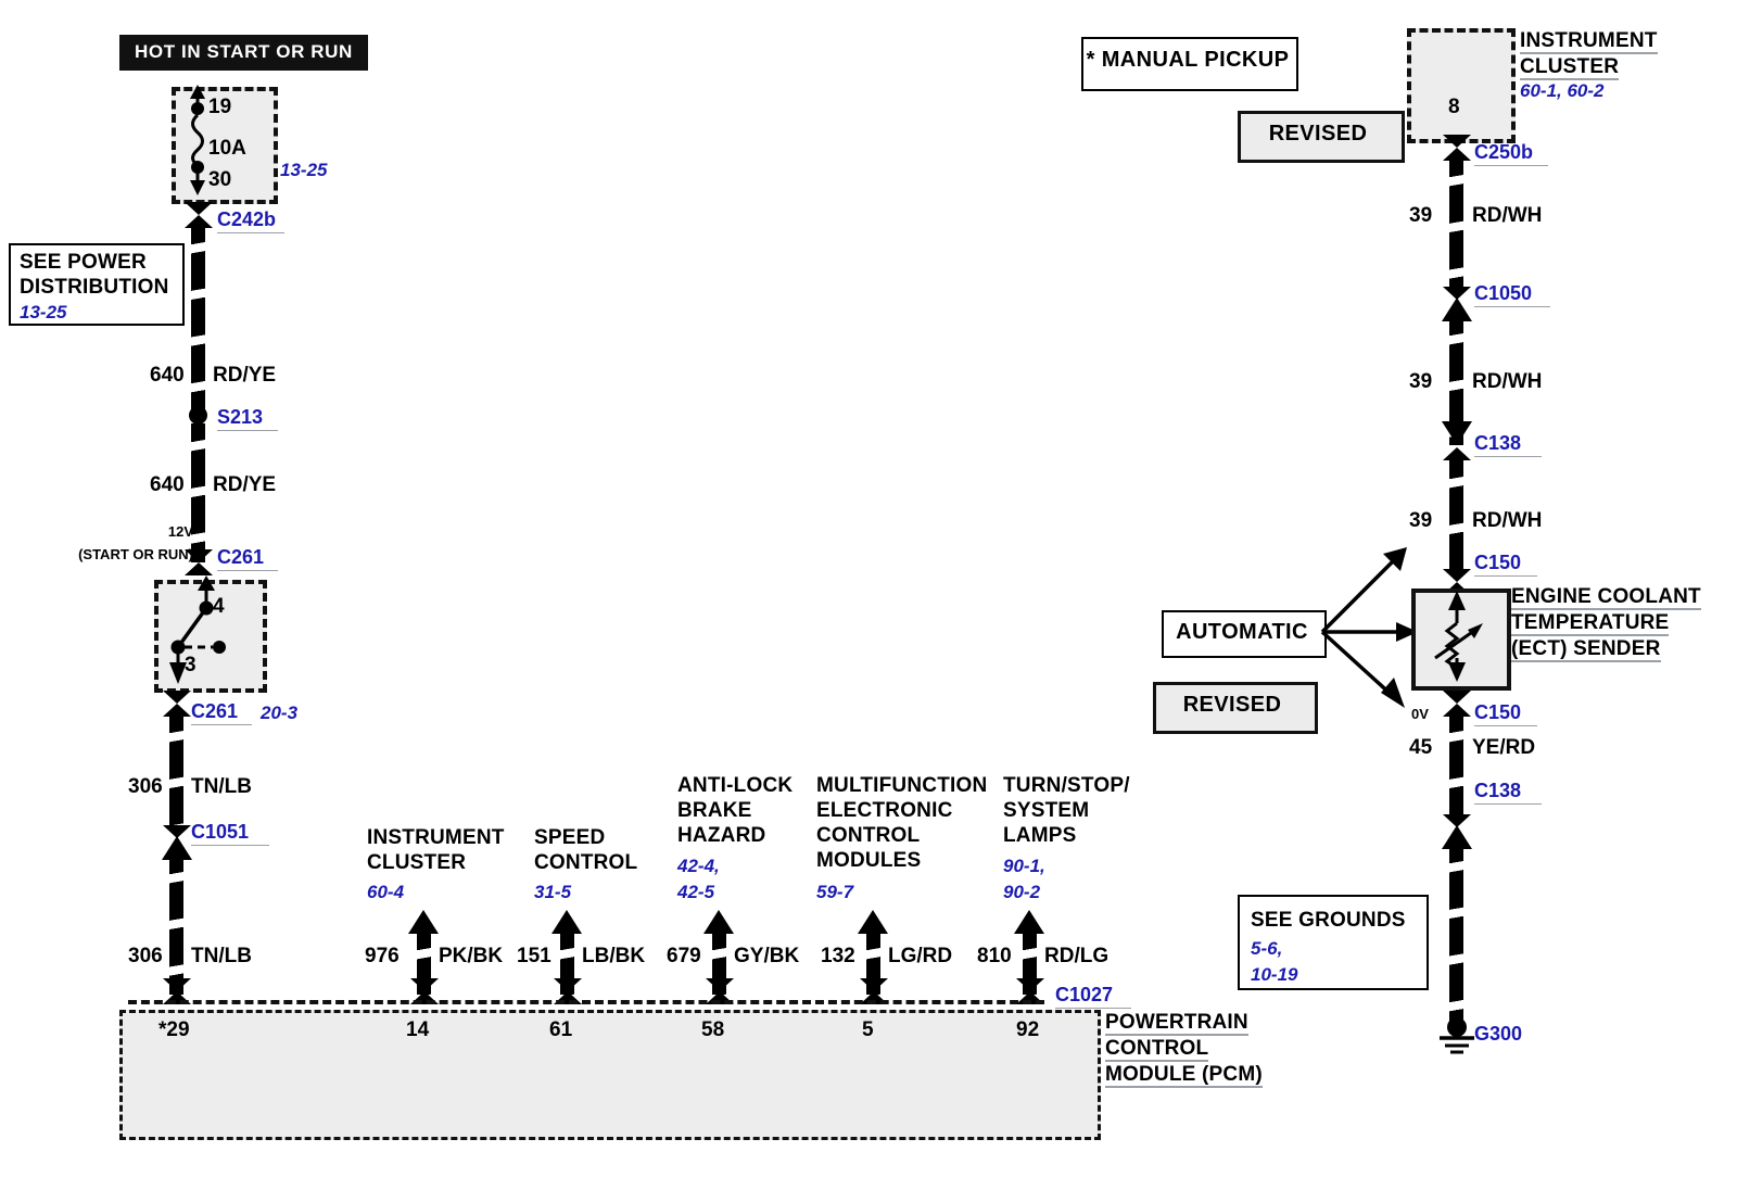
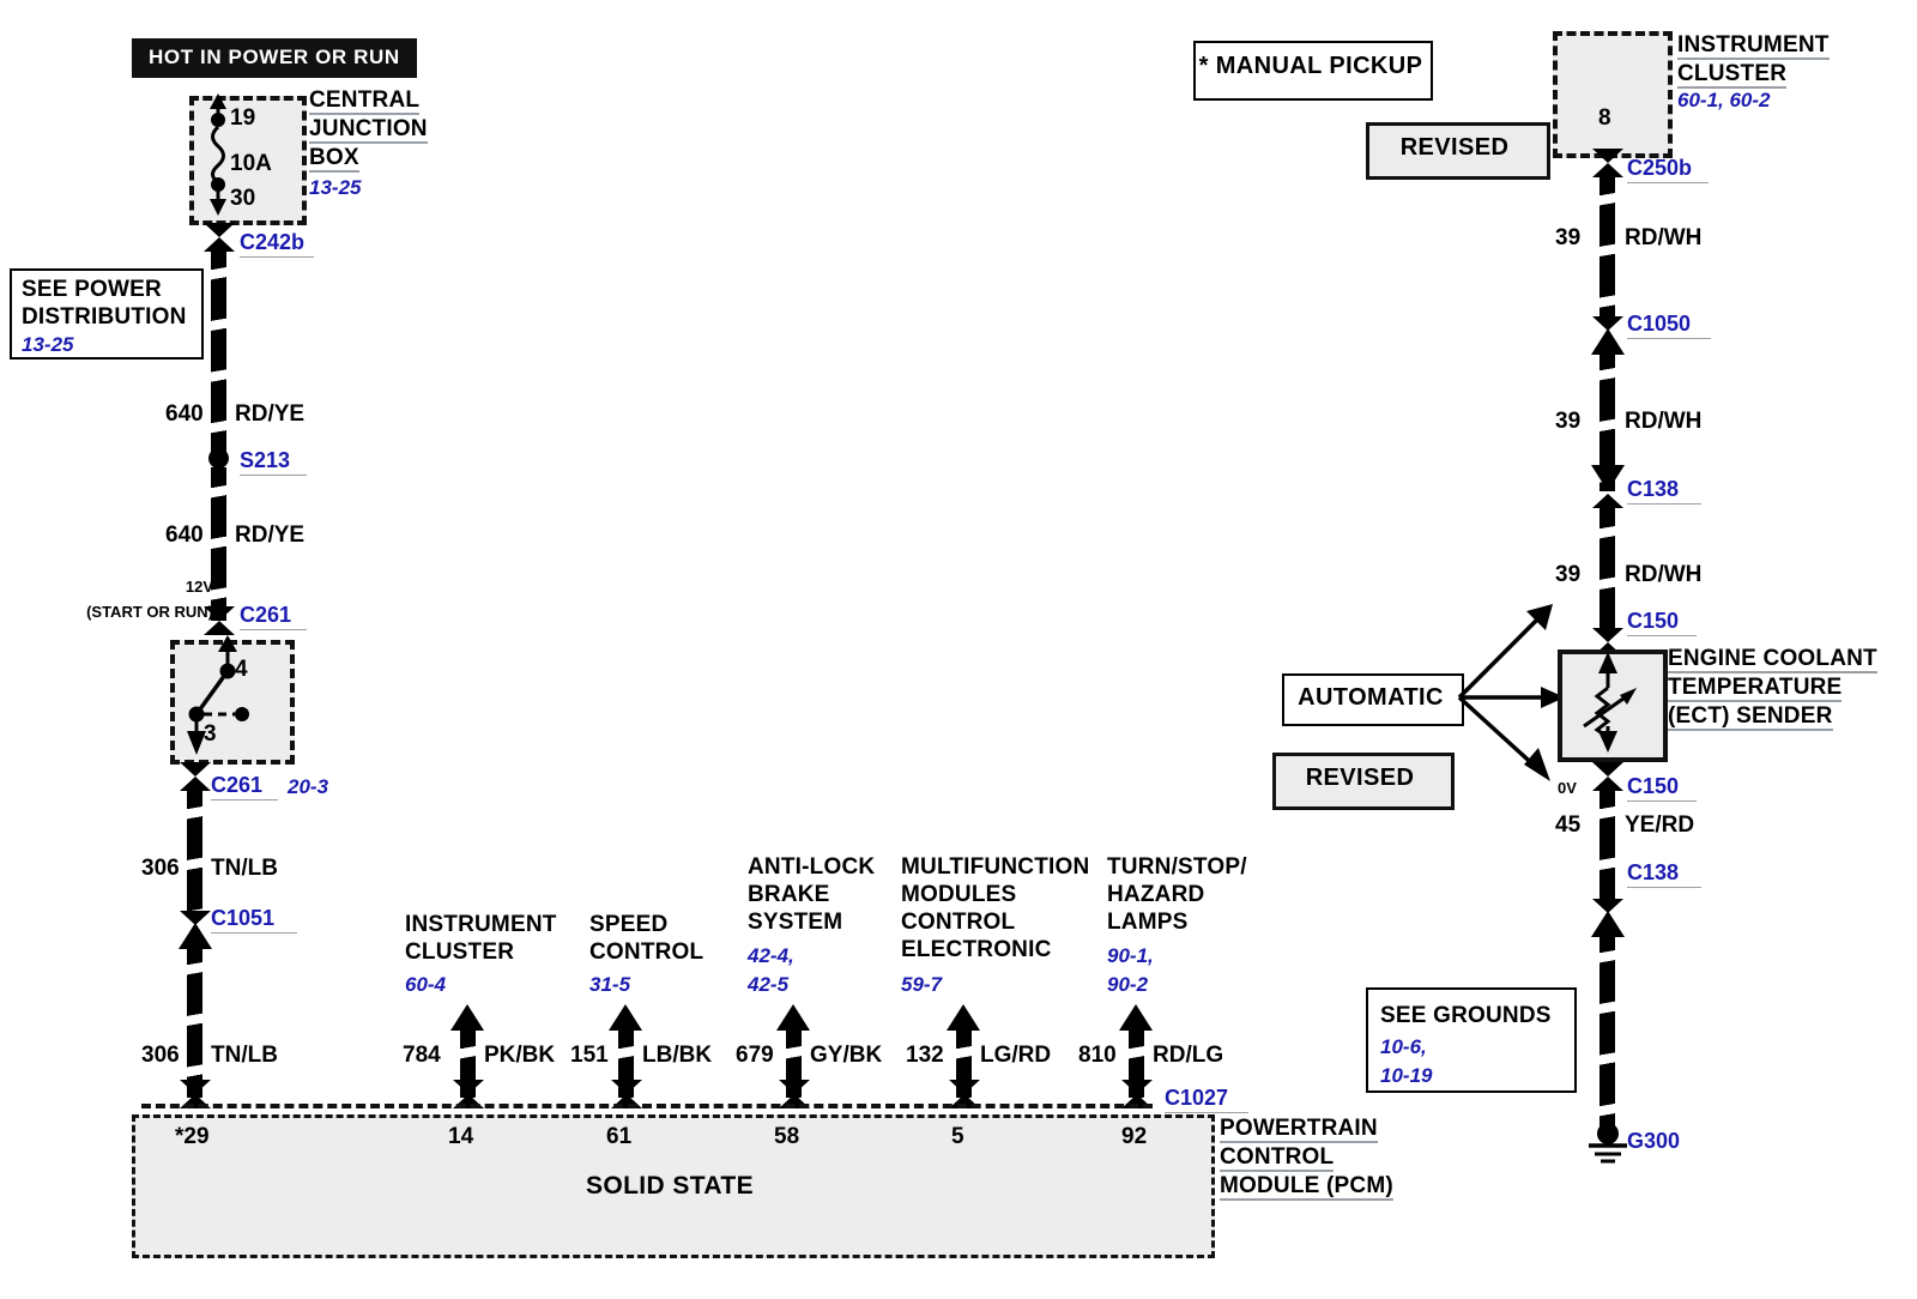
- HOT IN START OR RUN
+ HOT IN POWER OR RUN
  19
  10A
  30
+ CENTRAL
+ JUNCTION
+ BOX
  13-25
  C242b
  640
  RD/YE
  SEE POWER
  DISTRIBUTION
  13-25
  S213
  640
  RD/YE
  12V
  (START OR RUN)
  C261
  4
  3
  C261
  20-3
  306
  TN/LB
  C1051
  306
  TN/LB
- 976
+ 784
  PK/BK
  INSTRUMENT
  CLUSTER
  60-4
  151
  LB/BK
  SPEED
  CONTROL
  31-5
  679
  GY/BK
  ANTI-LOCK
  BRAKE
- HAZARD
+ SYSTEM
  42-4,
  42-5
  132
  LG/RD
  MULTIFUNCTION
- ELECTRONIC
+ MODULES
  CONTROL
- MODULES
+ ELECTRONIC
  59-7
  810
  RD/LG
  TURN/STOP/
- SYSTEM
+ HAZARD
  LAMPS
  90-1,
  90-2
  C1027
  *29
  14
  61
  58
  5
  92
+ SOLID STATE
  POWERTRAIN
  CONTROL
  MODULE (PCM)
  * MANUAL PICKUP
  REVISED
  AUTOMATIC
  REVISED
  SEE GROUNDS
- 5-6,
+ 10-6,
  10-19
  8
  INSTRUMENT
  CLUSTER
  60-1, 60-2
  C250b
  39
  RD/WH
  C1050
  39
  RD/WH
  C138
  39
  RD/WH
  C150
  ENGINE COOLANT
  TEMPERATURE
  (ECT) SENDER
  0V
  C150
  45
  YE/RD
  C138
  G300
